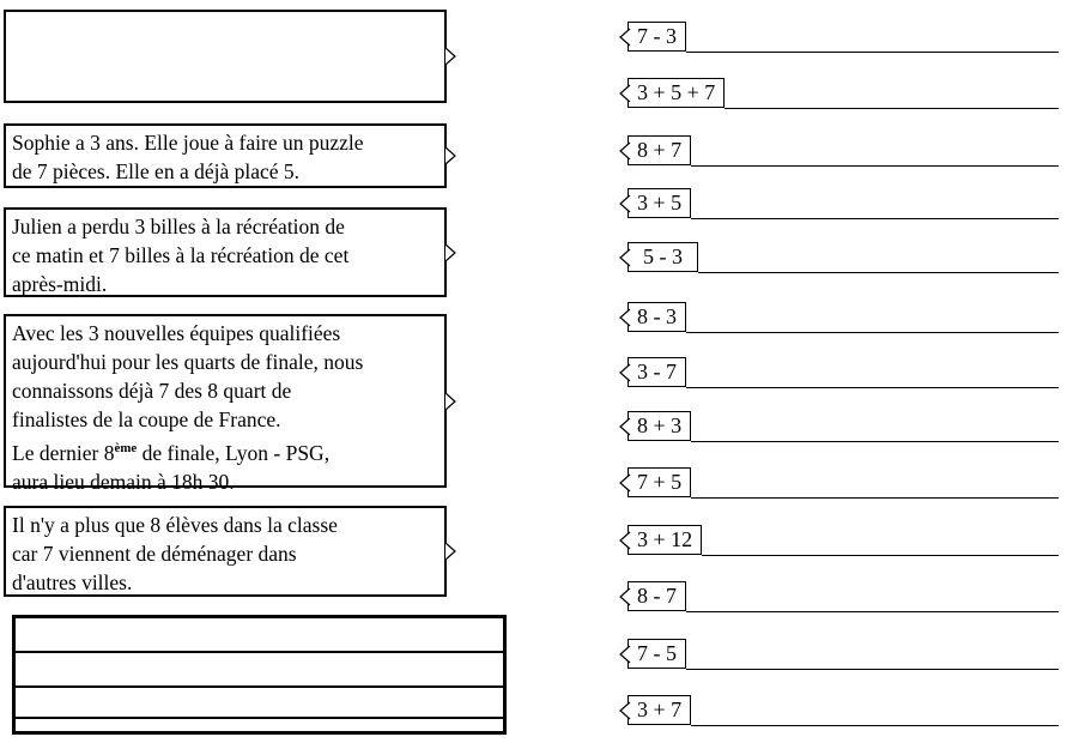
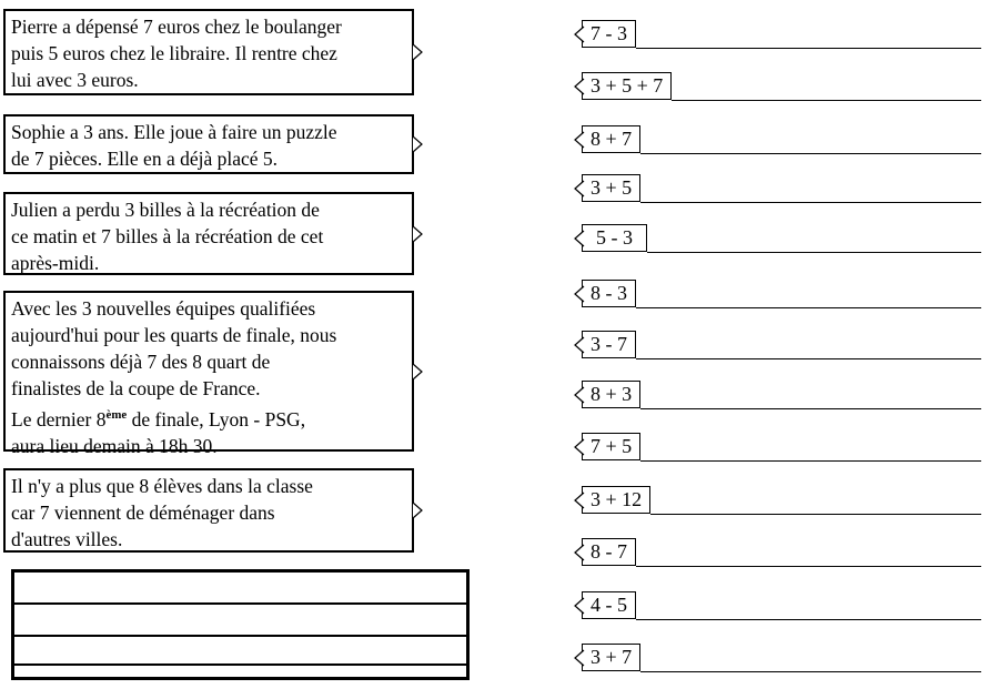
+ Pierre a dépensé 7 euros chez le boulanger
+ puis 5 euros chez le libraire. Il rentre chez
+ lui avec 3 euros.
  Sophie a 3 ans. Elle joue à faire un puzzle
  de 7 pièces. Elle en a déjà placé 5.
  Julien a perdu 3 billes à la récréation de
  ce matin et 7 billes à la récréation de cet
  après-midi.
  Avec les 3 nouvelles équipes qualifiées
  aujourd'hui pour les quarts de finale, nous
  connaissons déjà 7 des 8 quart de
  finalistes de la coupe de France.
  Le dernier 8ème de finale, Lyon - PSG,
  aura lieu demain à 18h 30.
  Il n'y a plus que 8 élèves dans la classe
  car 7 viennent de déménager dans
  d'autres villes.
  7 - 3
  3 + 5 + 7
  8 + 7
  3 + 5
  5 - 3
  8 - 3
  3 - 7
  8 + 3
  7 + 5
  3 + 12
  8 - 7
- 7 - 5
+ 4 - 5
  3 + 7
